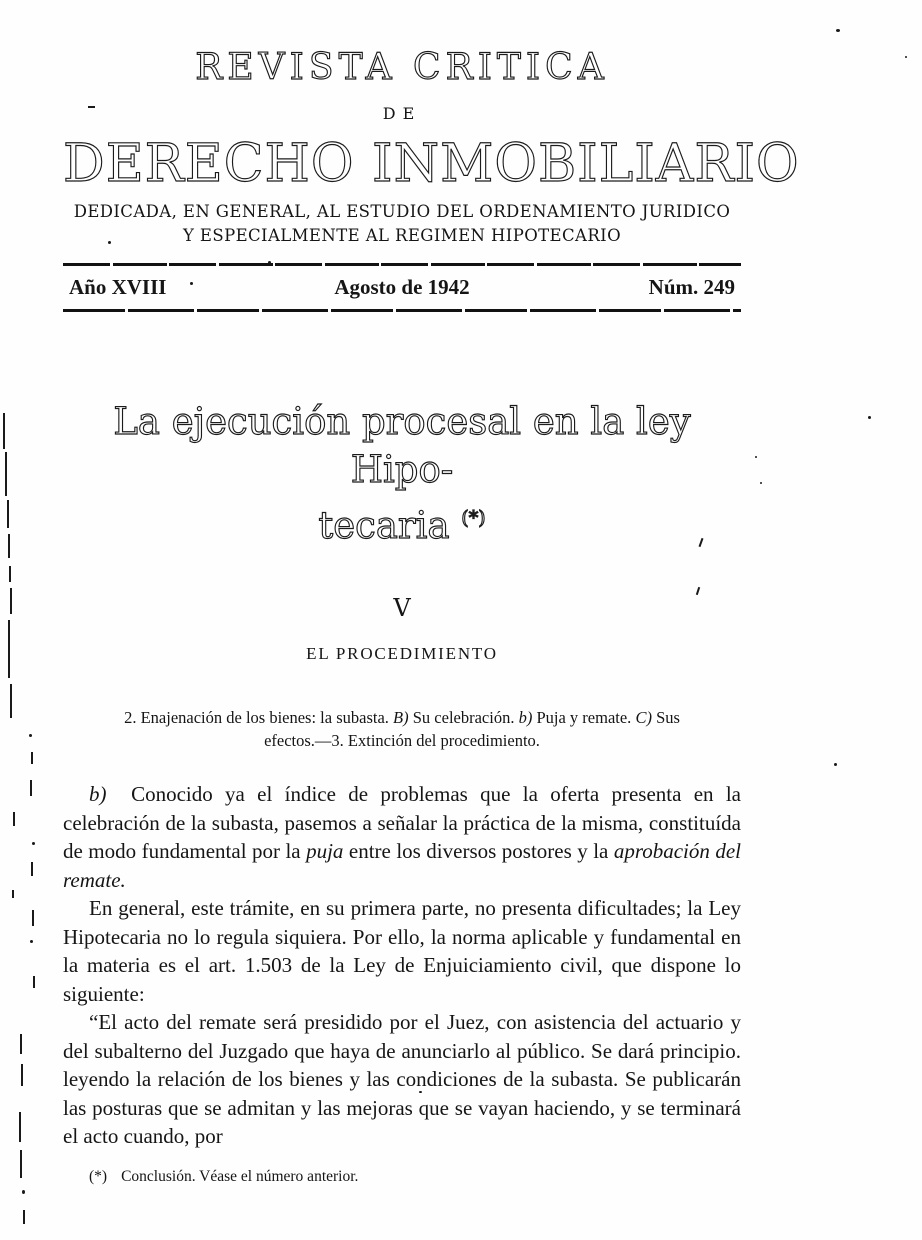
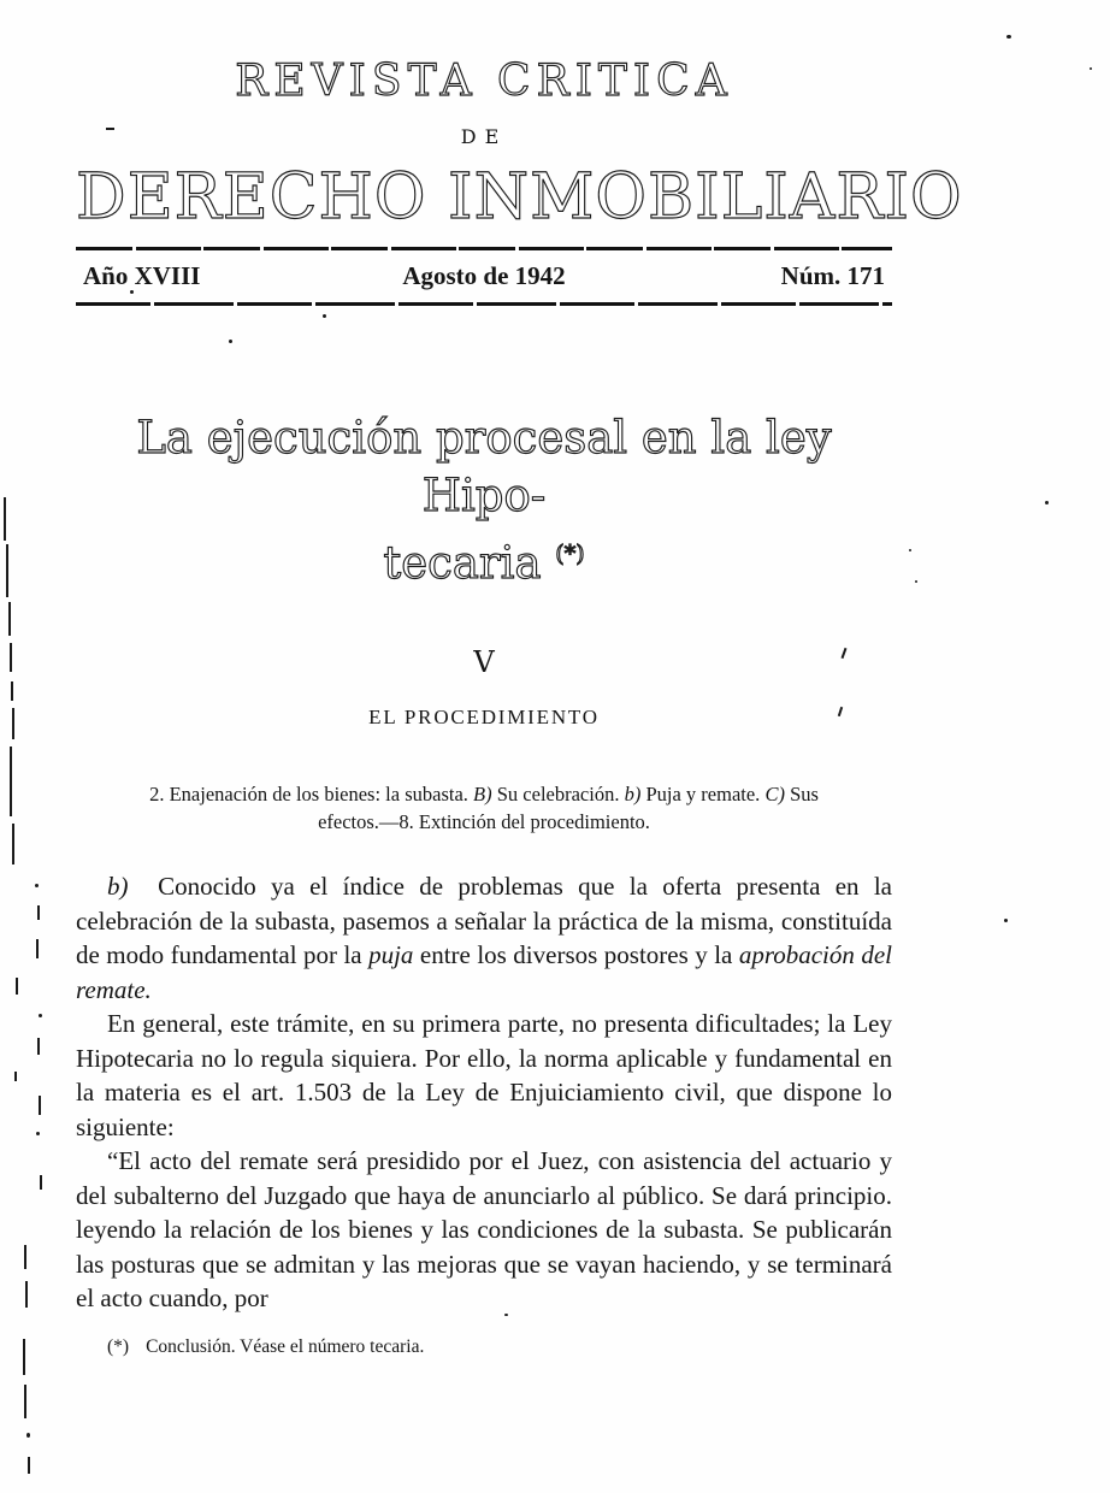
  REVISTA CRITICA
  DE
  DERECHO INMOBILIARIO
- DEDICADA, EN GENERAL, AL ESTUDIO DEL ORDENAMIENTO JURIDICO
- Y ESPECIALMENTE AL REGIMEN HIPOTECARIO
  Año XVIII
  Agosto de 1942
- Núm. 249
+ Núm. 171
  La ejecución procesal en la ley Hipo-
  tecaria (*)
  V
  EL PROCEDIMIENTO
  2. Enajenación de los bienes: la subasta. B) Su celebración. b) Puja y remate. C) Sus
- efectos.—3. Extinción del procedimiento.
+ efectos.—8. Extinción del procedimiento.
  b) Conocido ya el índice de problemas que la oferta presenta en la celebración de la subasta, pasemos a señalar la práctica de la misma, constituída de modo fundamental por la puja entre los diversos postores y la aprobación del remate.
  En general, este trámite, en su primera parte, no presenta dificultades; la Ley Hipotecaria no lo regula siquiera. Por ello, la norma aplicable y fundamental en la materia es el art. 1.503 de la Ley de Enjuiciamiento civil, que dispone lo siguiente:
  “El acto del remate será presidido por el Juez, con asistencia del actuario y del subalterno del Juzgado que haya de anunciarlo al público. Se dará principio. leyendo la relación de los bienes y las condiciones de la subasta. Se publicarán las posturas que se admitan y las mejoras que se vayan haciendo, y se terminará el acto cuando, por
- (*) Conclusión. Véase el número anterior.
+ (*) Conclusión. Véase el número tecaria.
